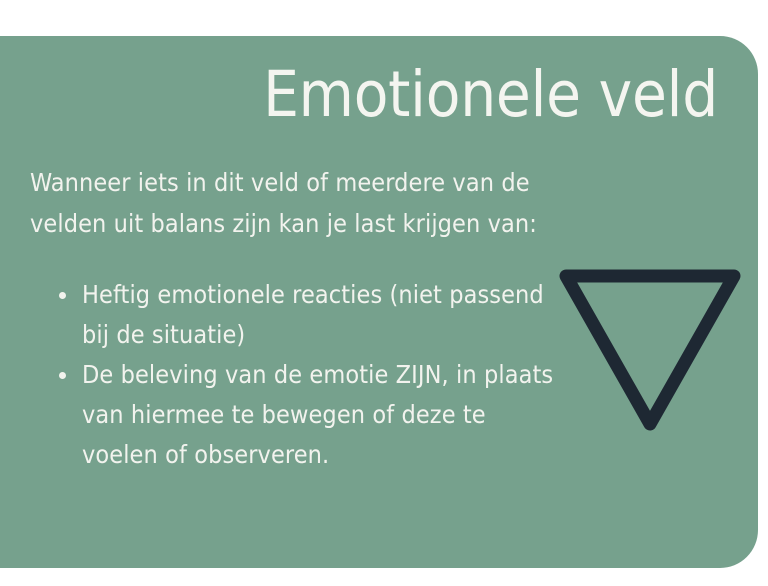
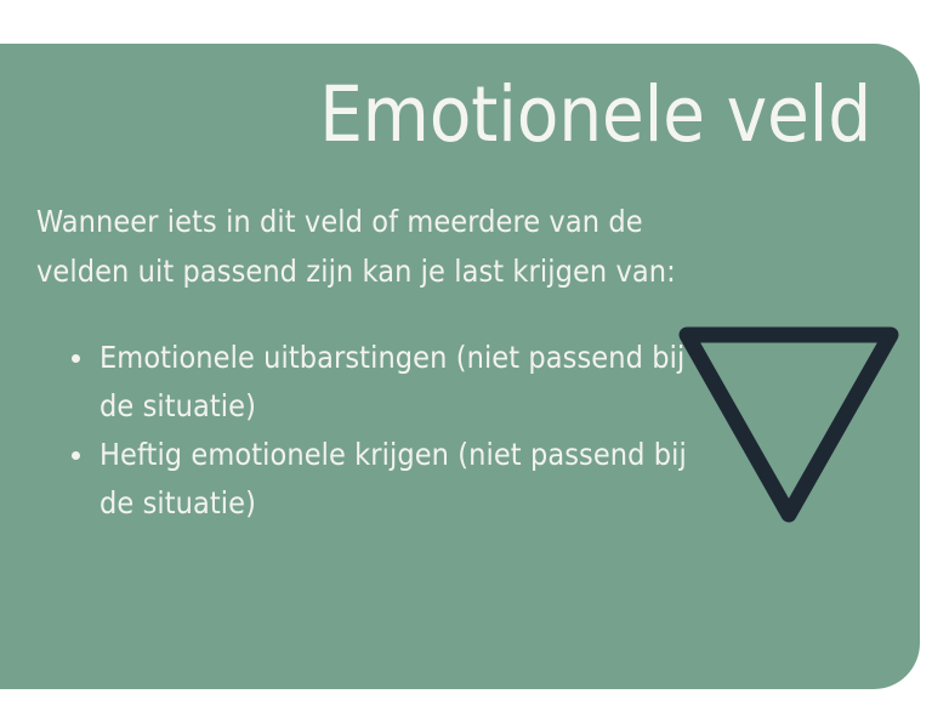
  Emotionele veld
- Wanneer iets in dit veld of meerdere van de velden uit balans zijn kan je last krijgen van:
+ Wanneer iets in dit veld of meerdere van de velden uit passend zijn kan je last krijgen van:
+ Emotionele uitbarstingen (niet passend bij de situatie)
- Heftig emotionele reacties (niet passend bij de situatie)
+ Heftig emotionele krijgen (niet passend bij de situatie)
- De beleving van de emotie ZIJN, in plaats van hiermee te bewegen of deze te voelen of observeren.
